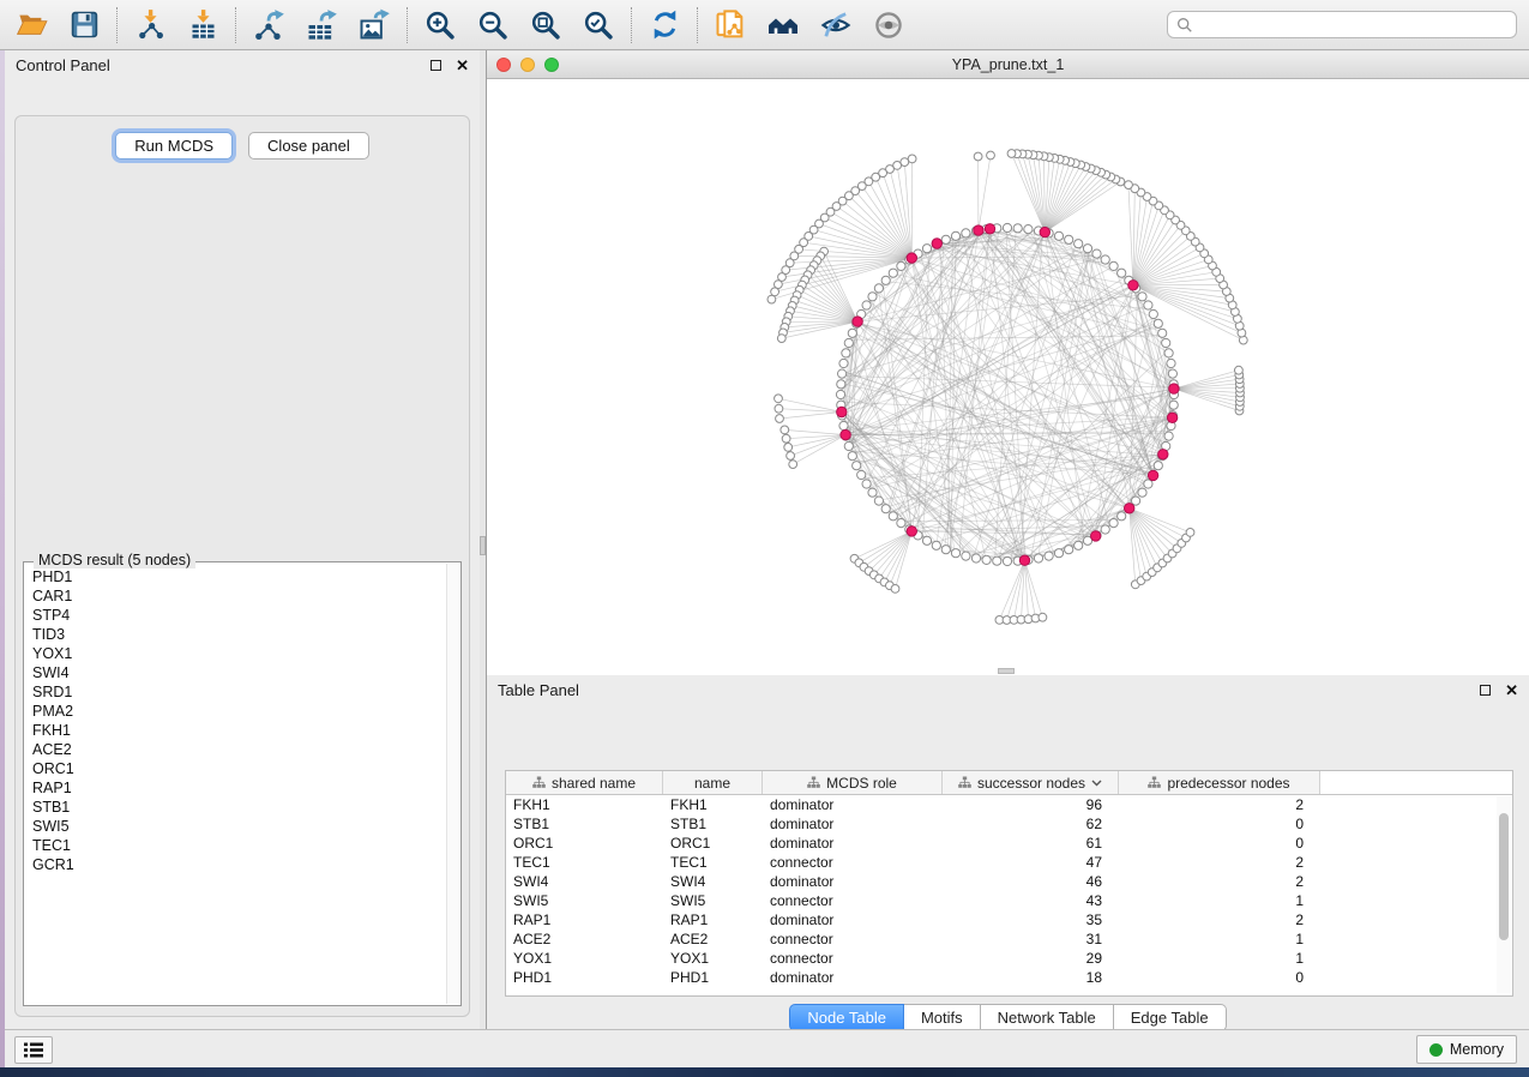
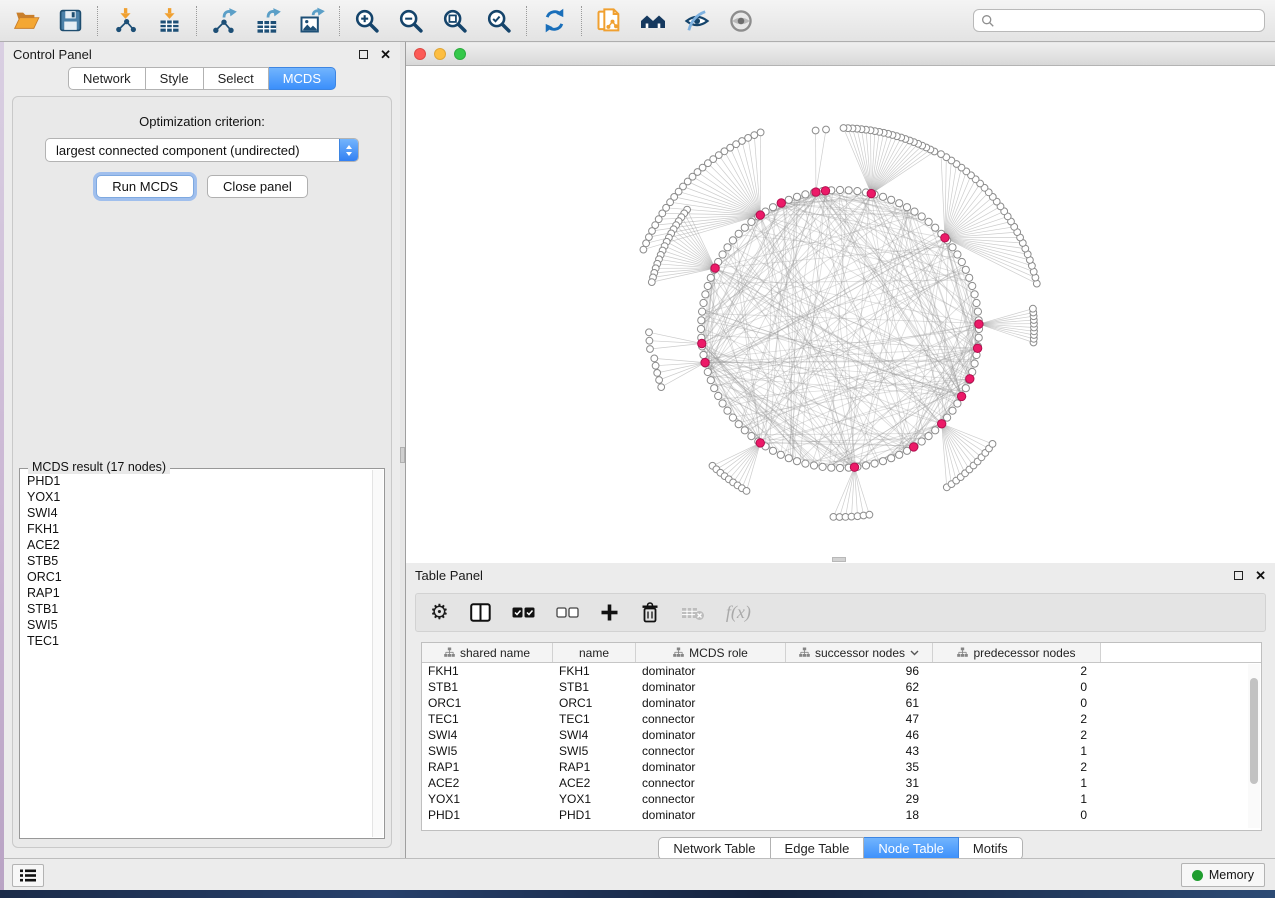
  Control Panel
  ✕
+ Network
+ Style
+ Select
+ MCDS
+ Optimization criterion:
+ largest connected component (undirected)
  Run MCDS
  Close panel
- MCDS result (5 nodes)
+ MCDS result (17 nodes)
  PHD1
- CAR1
- STP4
- TID3
  YOX1
  SWI4
- SRD1
- PMA2
  FKH1
  ACE2
+ STB5
  ORC1
  RAP1
  STB1
  SWI5
  TEC1
- GCR1
- YPA_prune.txt_1
  Table Panel
  ✕
+ ⚙
+ f(x)
  shared name
  name
  MCDS role
  successor nodes
  predecessor nodes
  FKH1
  FKH1
  dominator
  96
  2
  STB1
  STB1
  dominator
  62
  0
  ORC1
  ORC1
  dominator
  61
  0
  TEC1
  TEC1
  connector
  47
  2
  SWI4
  SWI4
  dominator
  46
  2
  SWI5
  SWI5
  connector
  43
  1
  RAP1
  RAP1
  dominator
  35
  2
  ACE2
  ACE2
  connector
  31
  1
  YOX1
  YOX1
  connector
  29
  1
  PHD1
  PHD1
  dominator
  18
  0
- Node Table
+ Network Table
- Motifs
+ Edge Table
- Network Table
+ Node Table
- Edge Table
+ Motifs
  Memory
